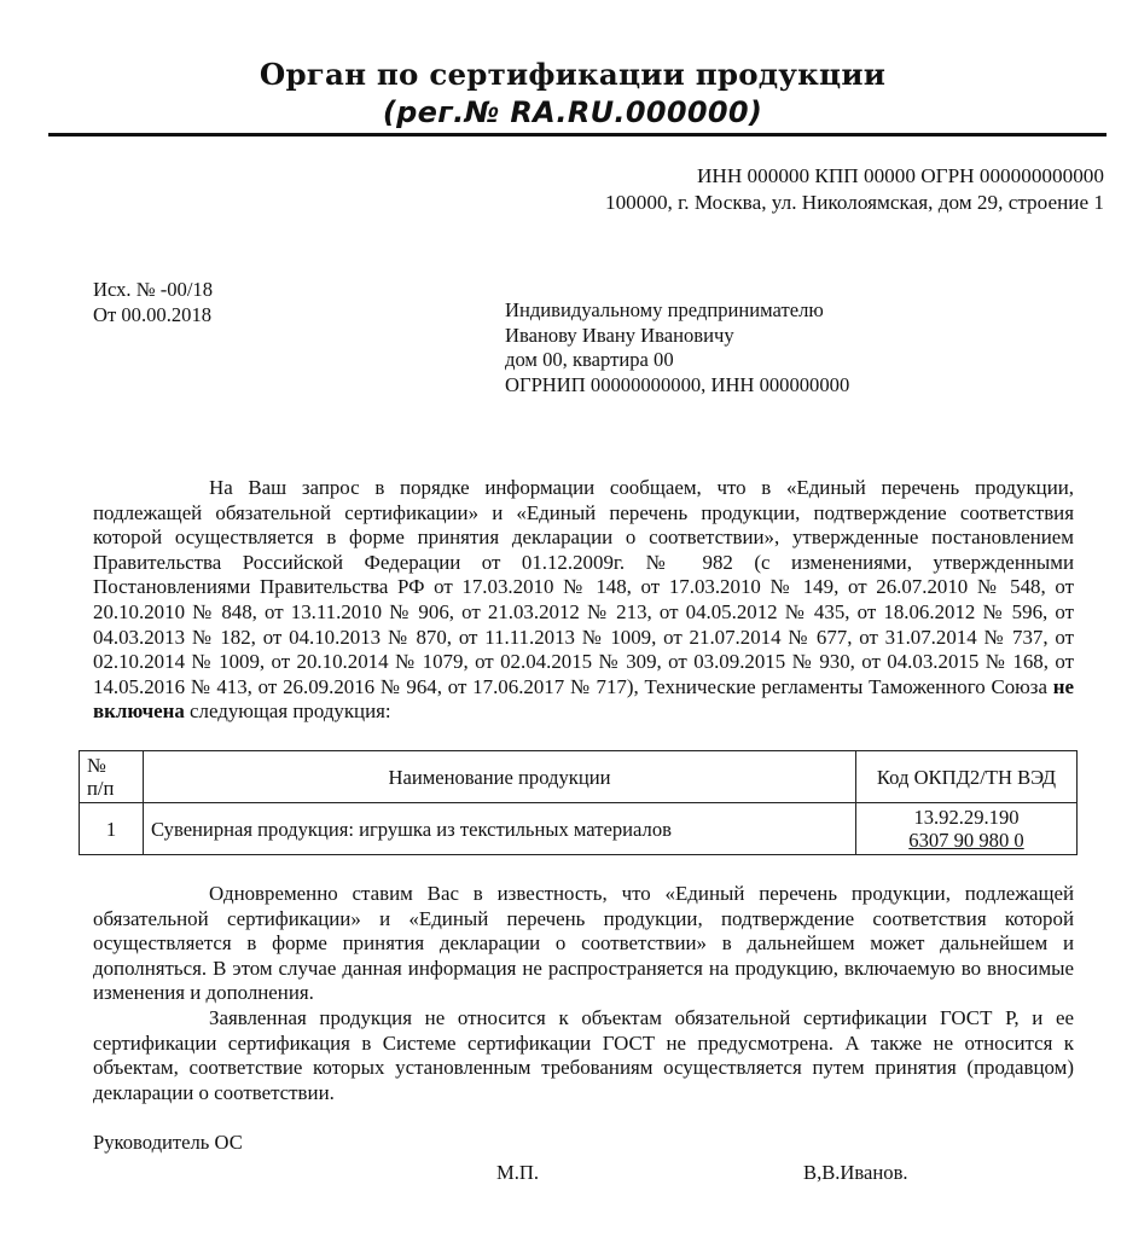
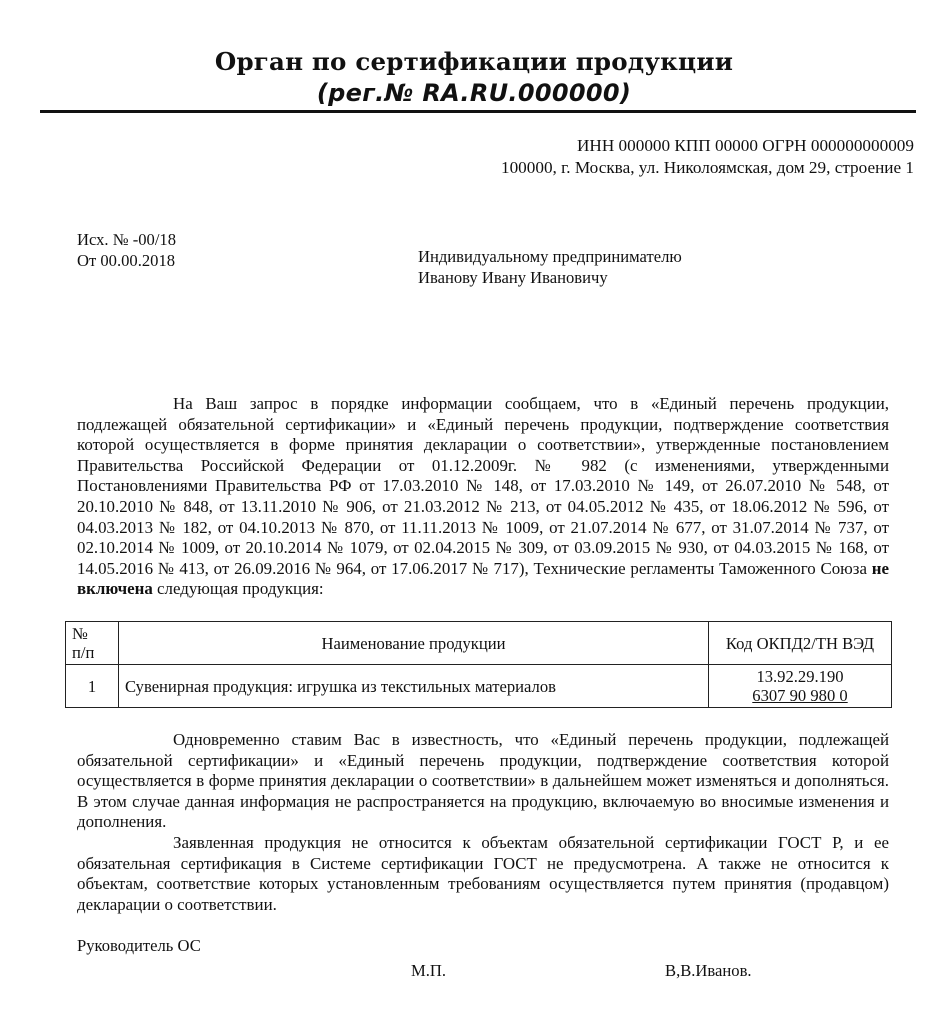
  Орган по сертификации продукции
  (рег.№ RA.RU.000000)
- ИНН 000000 КПП 00000 ОГРН 000000000000
+ ИНН 000000 КПП 00000 ОГРН 000000000009
  100000, г. Москва, ул. Николоямская, дом 29, строение 1
  Исх. № -00/18
  От 00.00.2018
  Индивидуальному предпринимателю
  Иванову Ивану Ивановичу
- дом 00, квартира 00
- ОГРНИП 00000000000, ИНН 000000000
  На Ваш запрос в порядке информации сообщаем, что в «Единый перечень продукции, подлежащей обязательной сертификации» и «Единый перечень продукции, подтверждение соответствия которой осуществляется в форме принятия декларации о соответствии», утвержденные постановлением Правительства Российской Федерации от 01.12.2009г. № 982 (с изменениями, утвержденными Постановлениями Правительства РФ от 17.03.2010 № 148, от 17.03.2010 № 149, от 26.07.2010 № 548, от 20.10.2010 № 848, от 13.11.2010 № 906, от 21.03.2012 № 213, от 04.05.2012 № 435, от 18.06.2012 № 596, от 04.03.2013 № 182, от 04.10.2013 № 870, от 11.11.2013 № 1009, от 21.07.2014 № 677, от 31.07.2014 № 737, от 02.10.2014 № 1009, от 20.10.2014 № 1079, от 02.04.2015 № 309, от 03.09.2015 № 930, от 04.03.2015 № 168, от 14.05.2016 № 413, от 26.09.2016 № 964, от 17.06.2017 № 717), Технические регламенты Таможенного Союза не включена следующая продукция:
  № п/п	Наименование продукции	Код ОКПД2/ТН ВЭД
  1	Сувенирная продукция: игрушка из текстильных материалов	13.92.29.190 6307 90 980 0
- Одновременно ставим Вас в известность, что «Единый перечень продукции, подлежащей обязательной сертификации» и «Единый перечень продукции, подтверждение соответствия которой осуществляется в форме принятия декларации о соответствии» в дальнейшем может дальнейшем и дополняться. В этом случае данная информация не распространяется на продукцию, включаемую во вносимые изменения и дополнения.
+ Одновременно ставим Вас в известность, что «Единый перечень продукции, подлежащей обязательной сертификации» и «Единый перечень продукции, подтверждение соответствия которой осуществляется в форме принятия декларации о соответствии» в дальнейшем может изменяться и дополняться. В этом случае данная информация не распространяется на продукцию, включаемую во вносимые изменения и дополнения.
- Заявленная продукция не относится к объектам обязательной сертификации ГОСТ Р, и ее сертификации сертификация в Системе сертификации ГОСТ не предусмотрена. А также не относится к объектам, соответствие которых установленным требованиям осуществляется путем принятия (продавцом) декларации о соответствии.
+ Заявленная продукция не относится к объектам обязательной сертификации ГОСТ Р, и ее обязательная сертификация в Системе сертификации ГОСТ не предусмотрена. А также не относится к объектам, соответствие которых установленным требованиям осуществляется путем принятия (продавцом) декларации о соответствии.
  Руководитель ОС
  М.П.
  В,В.Иванов.
